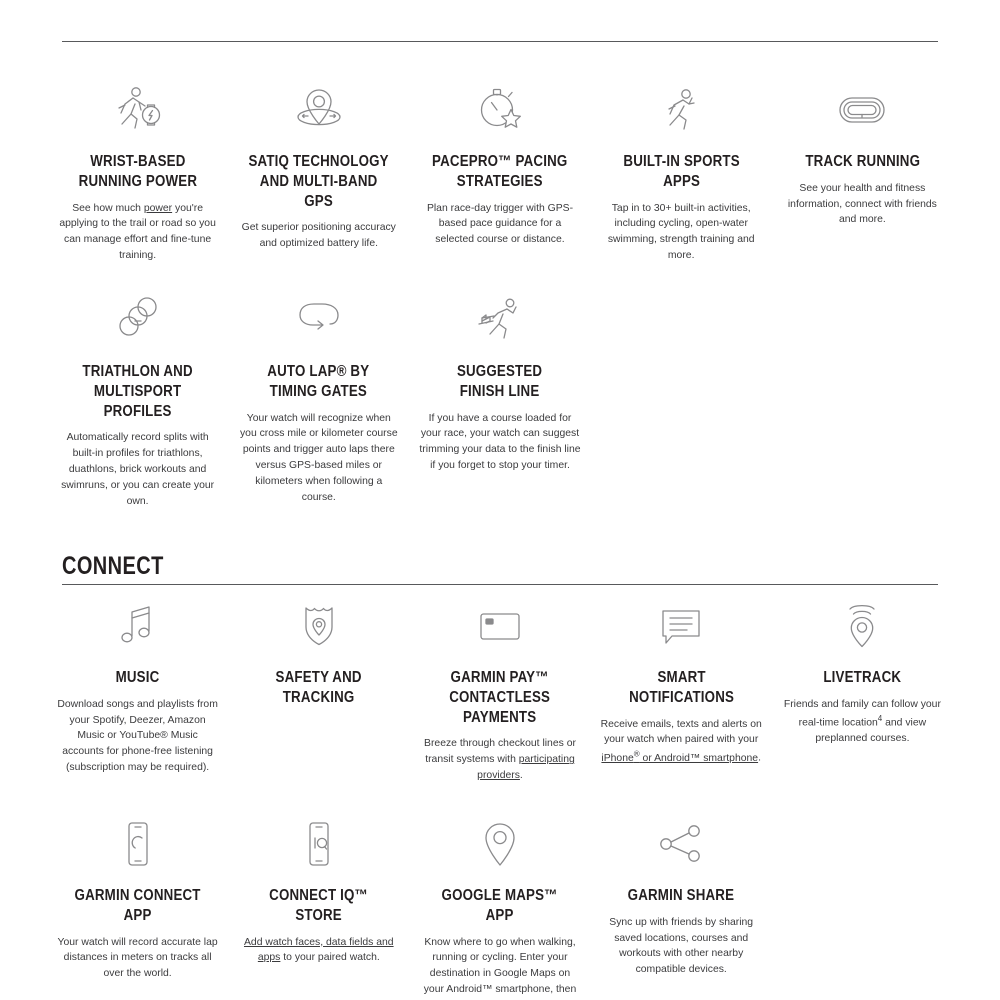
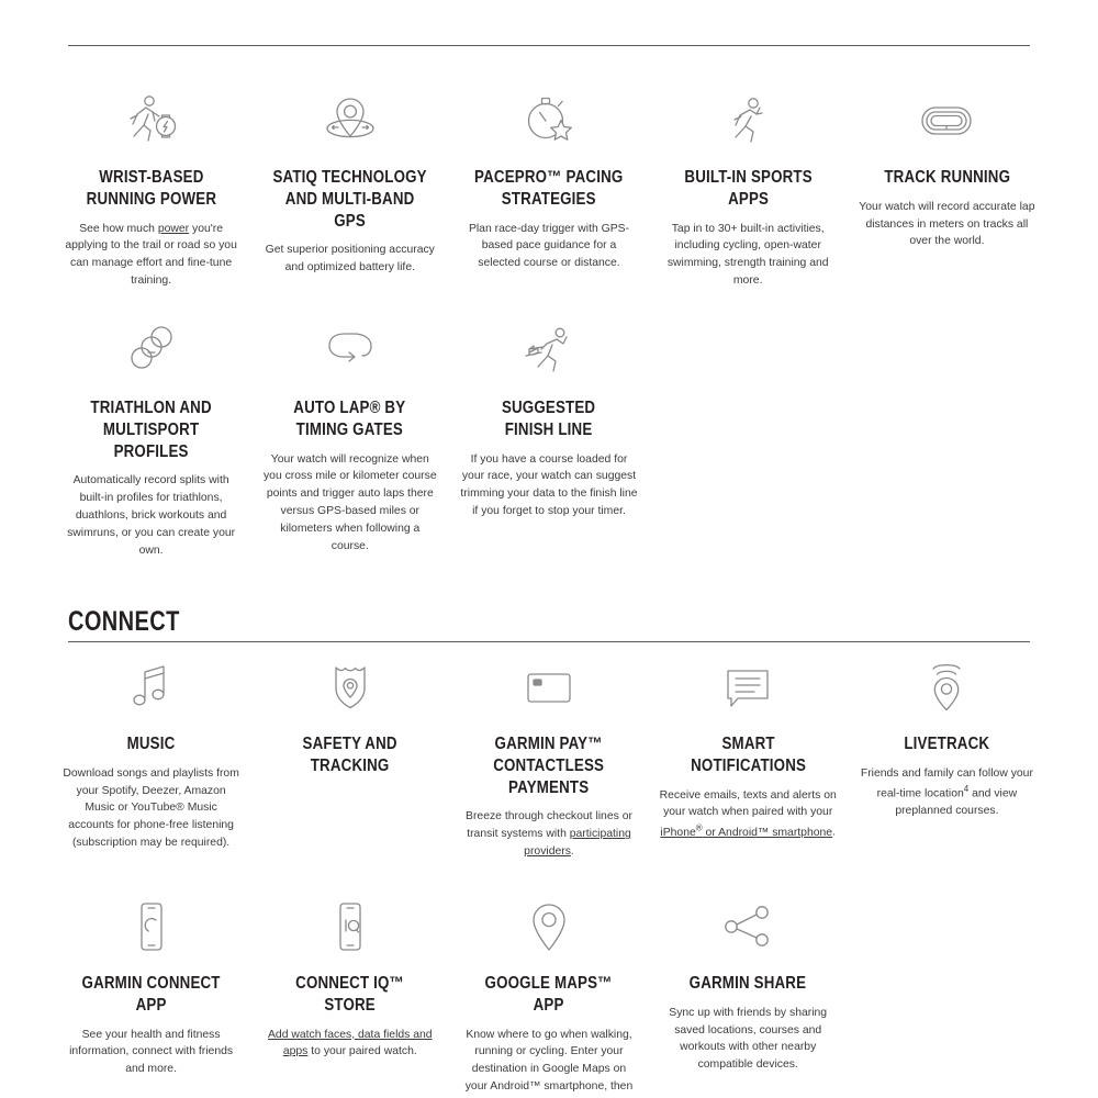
  WRIST-BASED
  RUNNING POWER
  See how much power you're applying to the trail or road so you can manage effort and fine-tune training.
  SATIQ TECHNOLOGY
  AND MULTI-BAND GPS
  Get superior positioning accuracy and optimized battery life.
  PACEPRO™ PACING
  STRATEGIES
  Plan race-day trigger with GPS-based pace guidance for a selected course or distance.
  BUILT-IN SPORTS APPS
  Tap in to 30+ built-in activities, including cycling, open-water swimming, strength training and more.
  TRACK RUNNING
- See your health and fitness information, connect with friends and more.
+ Your watch will record accurate lap distances in meters on tracks all over the world.
  TRIATHLON AND
  MULTISPORT PROFILES
  Automatically record splits with built-in profiles for triathlons, duathlons, brick workouts and swimruns, or you can create your own.
  AUTO LAP® BY
  TIMING GATES
  Your watch will recognize when you cross mile or kilometer course points and trigger auto laps there versus GPS-based miles or kilometers when following a course.
  SUGGESTED
  FINISH LINE
  If you have a course loaded for your race, your watch can suggest trimming your data to the finish line if you forget to stop your timer.
  CONNECT
  MUSIC
  Download songs and playlists from your Spotify, Deezer, Amazon Music or YouTube® Music accounts for phone-free listening (subscription may be required).
  SAFETY AND TRACKING
  GARMIN PAY™
  CONTACTLESS
  PAYMENTS
  Breeze through checkout lines or transit systems with participating providers.
  SMART NOTIFICATIONS
  Receive emails, texts and alerts on your watch when paired with your iPhone® or Android™ smartphone.
  LIVETRACK
  Friends and family can follow your real-time location4 and view preplanned courses.
  GARMIN CONNECT APP
- Your watch will record accurate lap distances in meters on tracks all over the world.
+ See your health and fitness information, connect with friends and more.
  CONNECT IQ™ STORE
  Add watch faces, data fields and apps to your paired watch.
  GOOGLE MAPS™ APP
  Know where to go when walking, running or cycling. Enter your destination in Google Maps on your Android™ smartphone, then
  GARMIN SHARE
  Sync up with friends by sharing saved locations, courses and workouts with other nearby compatible devices.
